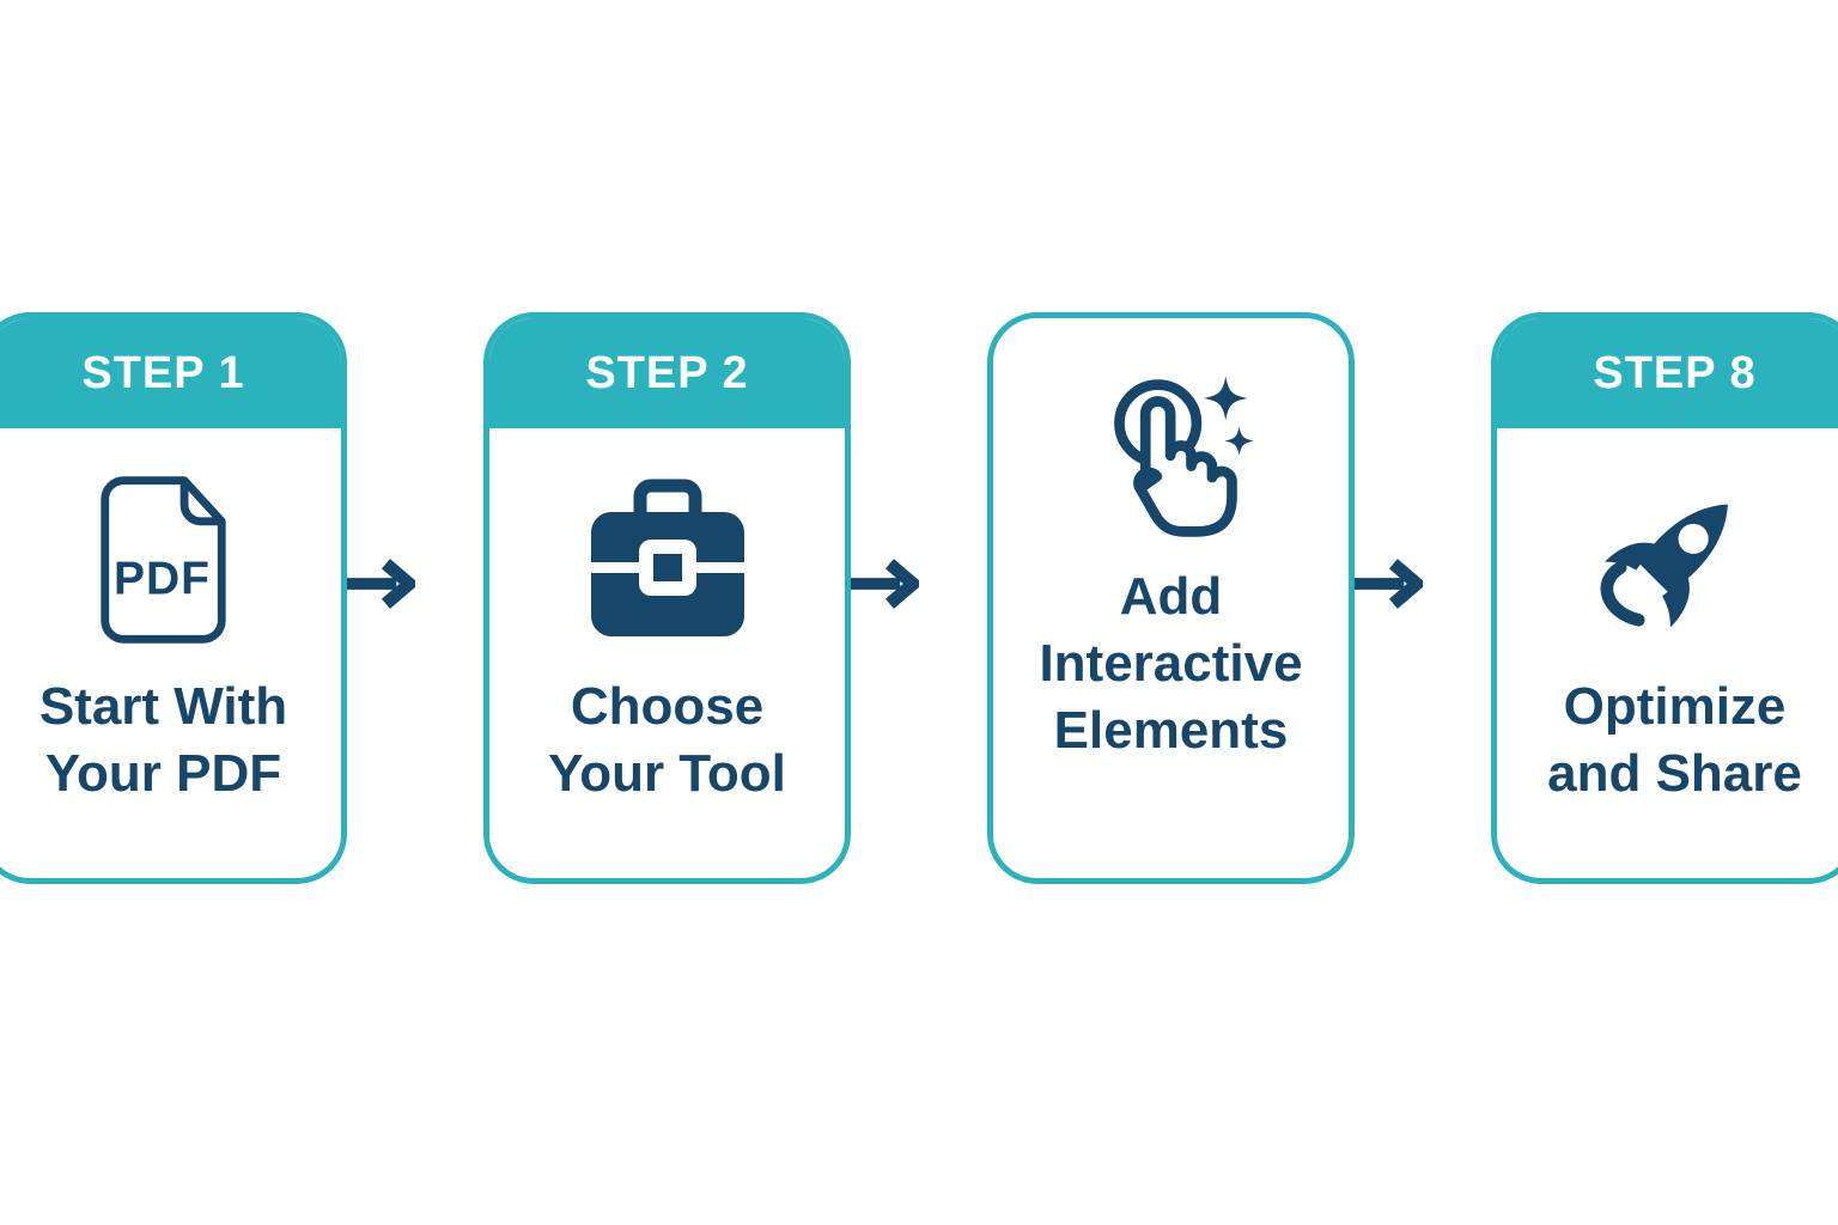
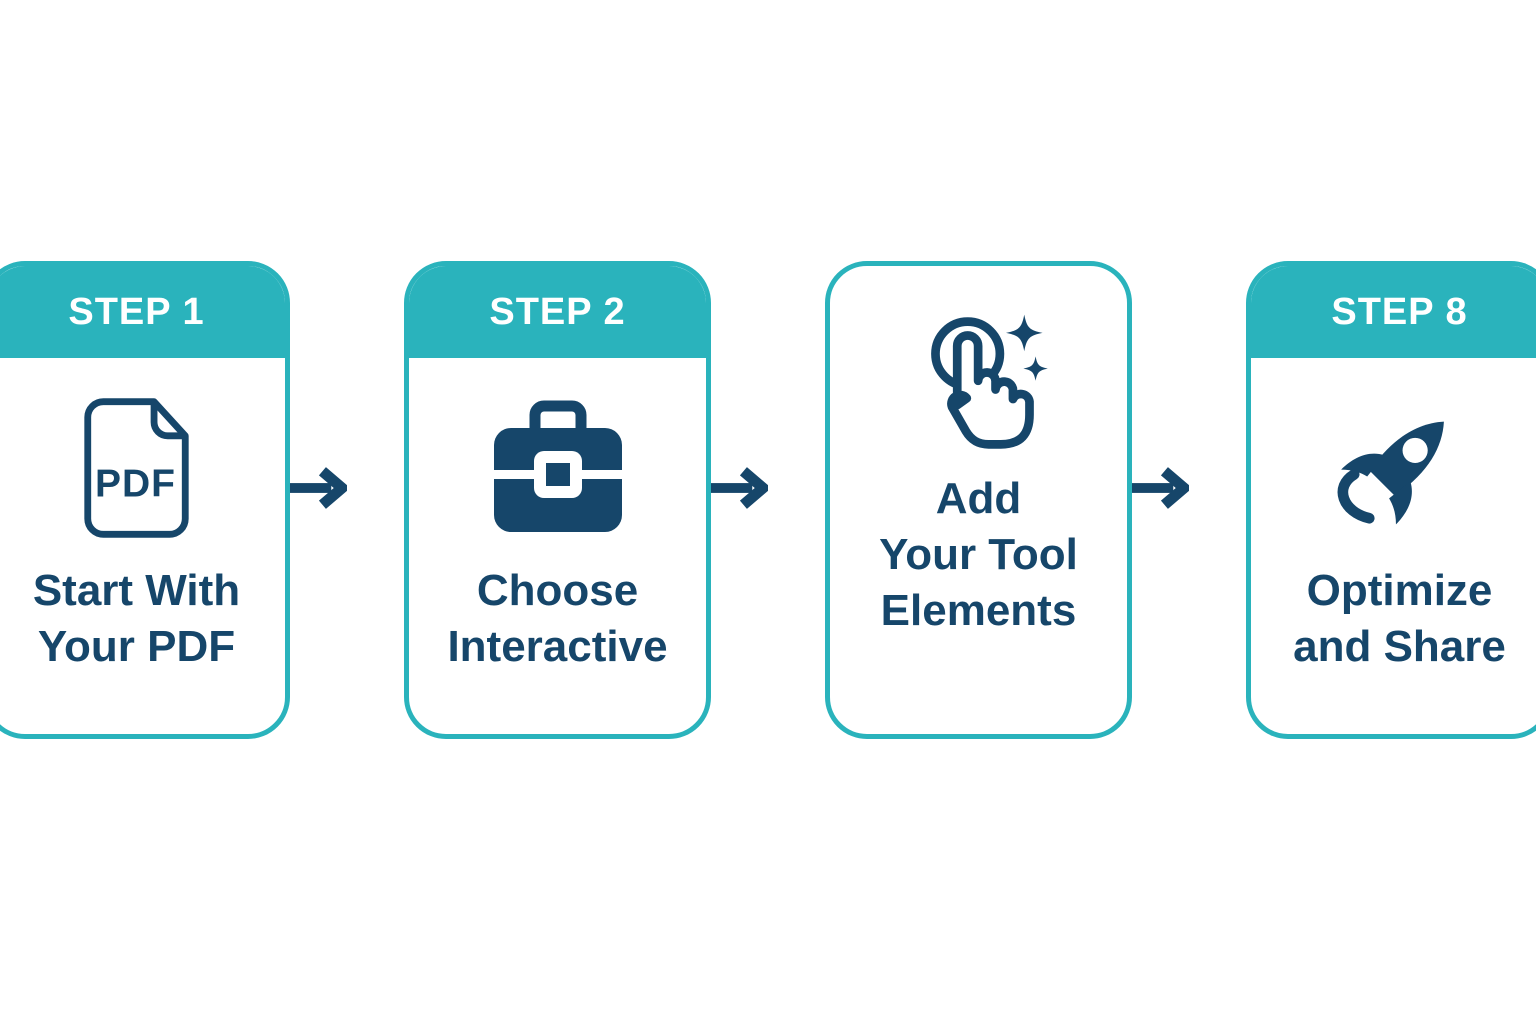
  STEP 1
  PDF
  Start With
  Your PDF
  STEP 2
  Choose
- Your Tool
+ Interactive
  Add
- Interactive
+ Your Tool
  Elements
  STEP 8
  Optimize
  and Share
